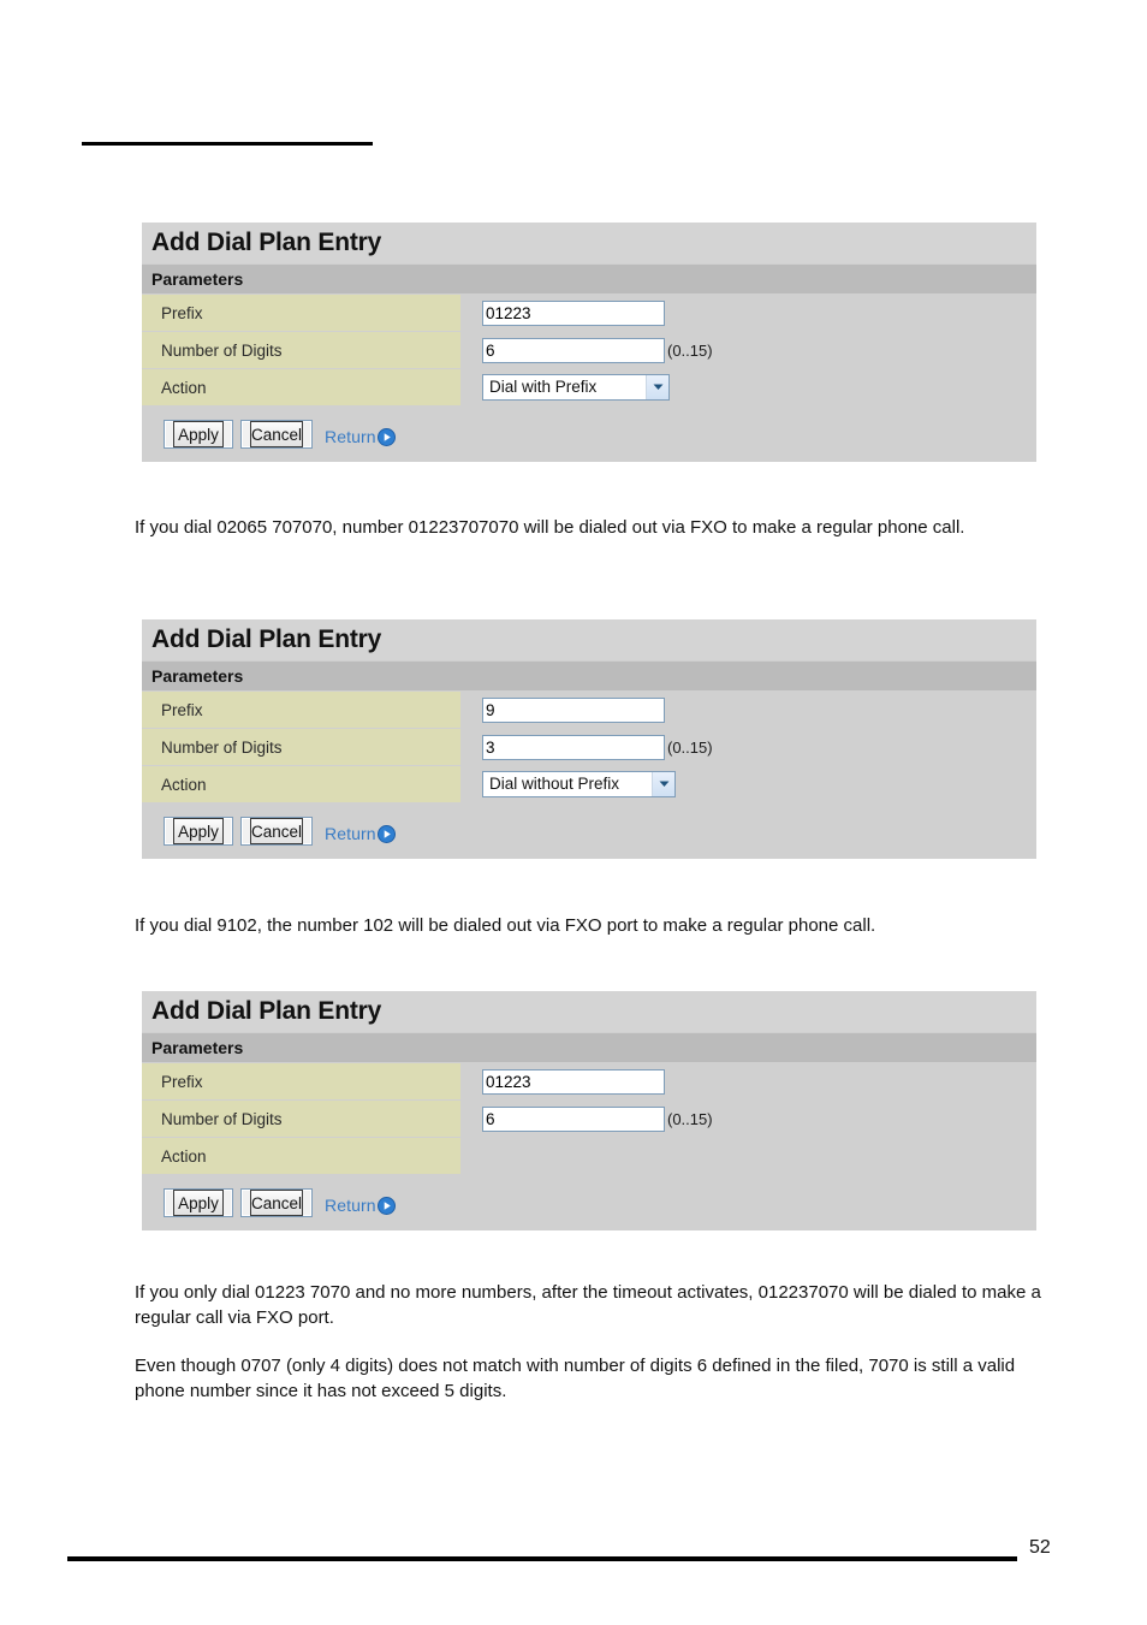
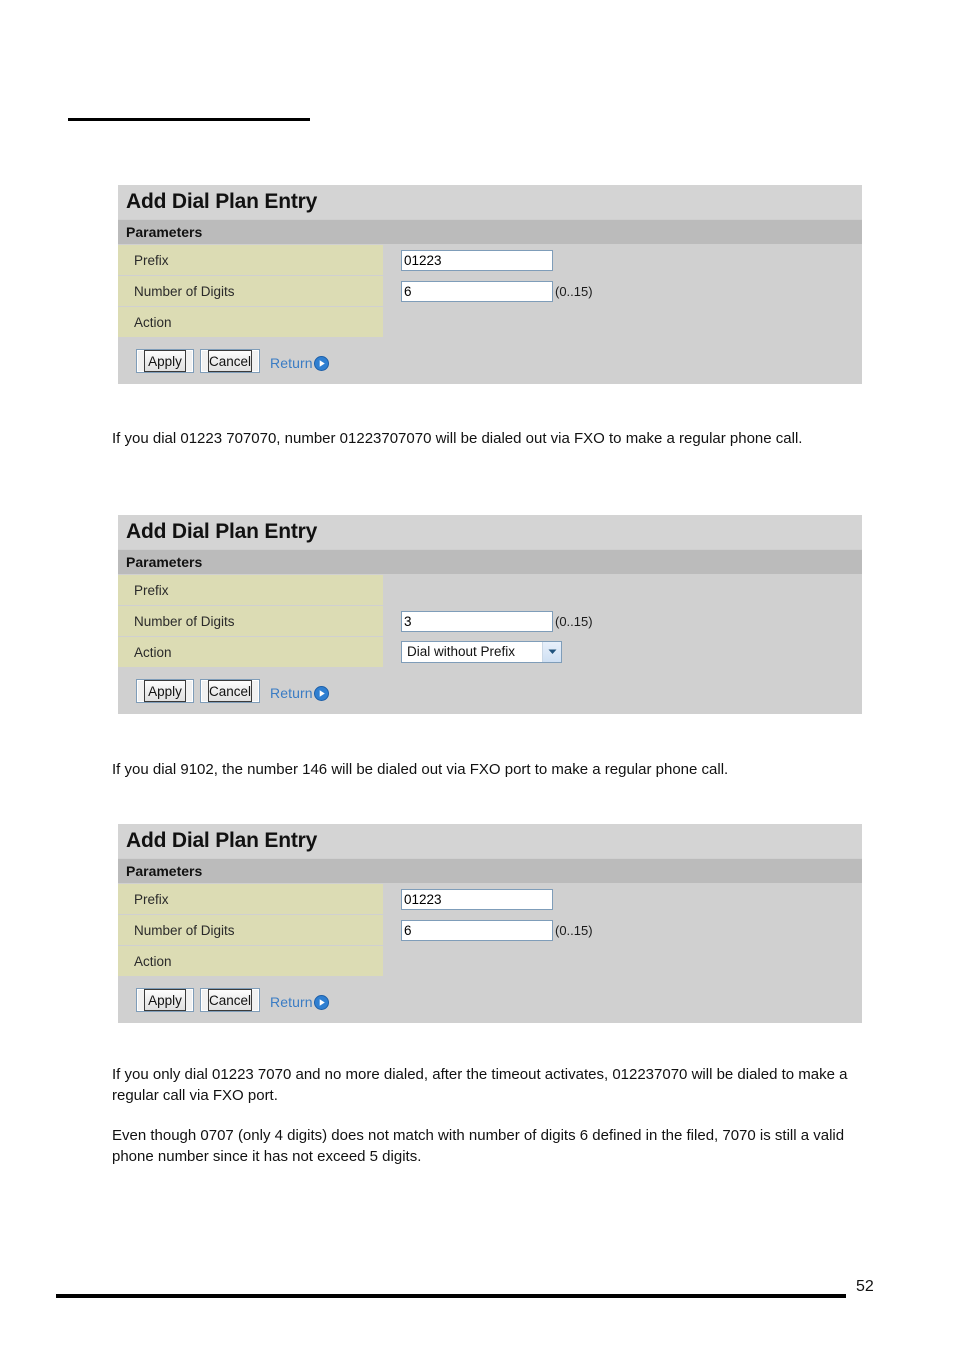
  Add Dial Plan Entry
  Parameters
  Prefix
  01223
  Number of Digits
  6
  (0..15)
  Action
- Dial with Prefix
  Apply
  Cancel
  Return
- If you dial 02065 707070, number 01223707070 will be dialed out via FXO to make a regular phone call.
+ If you dial 01223 707070, number 01223707070 will be dialed out via FXO to make a regular phone call.
  Add Dial Plan Entry
  Parameters
  Prefix
- 9
  Number of Digits
  3
  (0..15)
  Action
  Dial without Prefix
  Apply
  Cancel
  Return
- If you dial 9102, the number 102 will be dialed out via FXO port to make a regular phone call.
+ If you dial 9102, the number 146 will be dialed out via FXO port to make a regular phone call.
  Add Dial Plan Entry
  Parameters
  Prefix
  01223
  Number of Digits
  6
  (0..15)
  Action
  Apply
  Cancel
  Return
- If you only dial 01223 7070 and no more numbers, after the timeout activates, 012237070 will be dialed to make a regular call via FXO port.
+ If you only dial 01223 7070 and no more dialed, after the timeout activates, 012237070 will be dialed to make a regular call via FXO port.
  Even though 0707 (only 4 digits) does not match with number of digits 6 defined in the filed, 7070 is still a valid phone number since it has not exceed 5 digits.
  52
